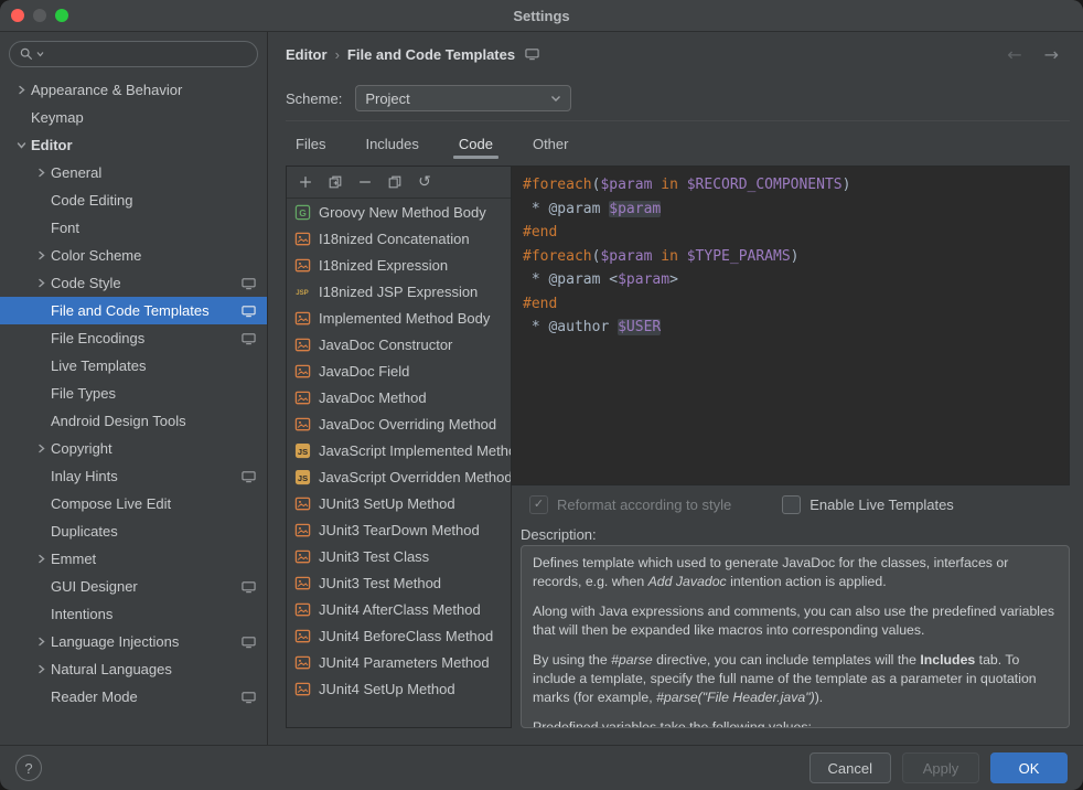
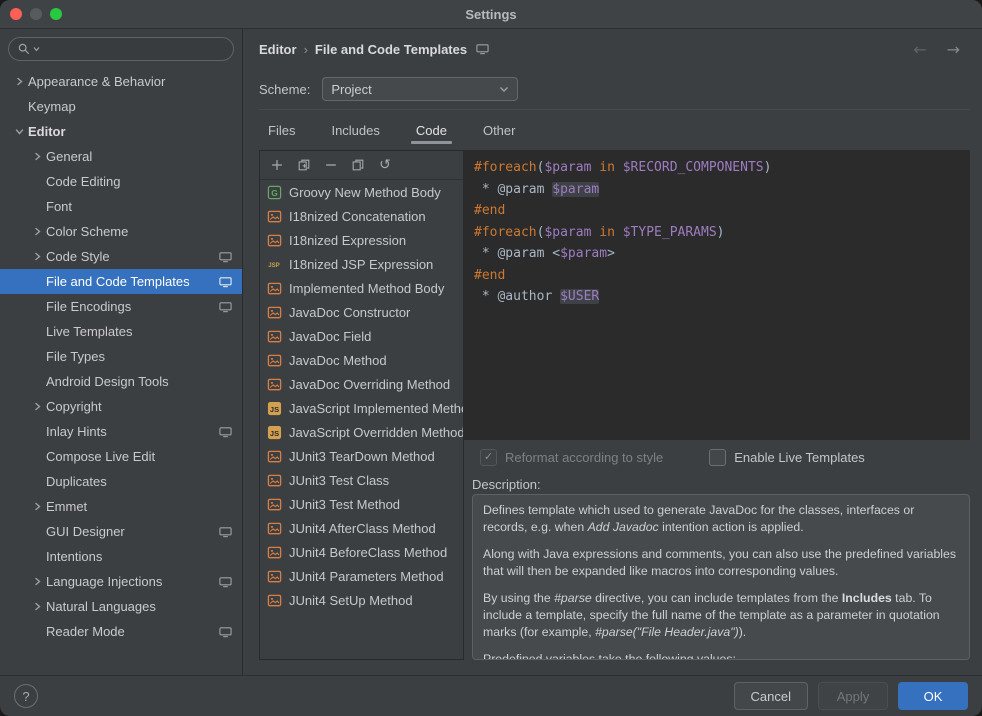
  Settings
  Appearance & Behavior
  Keymap
  Editor
  General
  Code Editing
  Font
  Color Scheme
  Code Style
  File and Code Templates
  File Encodings
  Live Templates
  File Types
  Android Design Tools
  Copyright
  Inlay Hints
  Compose Live Edit
  Duplicates
  Emmet
  GUI Designer
  Intentions
  Language Injections
  Natural Languages
  Reader Mode
  Editor
  ›
  File and Code Templates
  ←
  →
  Scheme:
  Project
  Files
  Includes
  Code
  Other
  ↺
  G
  Groovy New Method Body
  I18nized Concatenation
  I18nized Expression
  I18nized JSP Expression
  Implemented Method Body
  JavaDoc Constructor
  JavaDoc Field
  JavaDoc Method
  JavaDoc Overriding Method
  JS
  JavaScript Implemented Meth
  JS
  JavaScript Overridden Method
- JUnit3 SetUp Method
  JUnit3 TearDown Method
  JUnit3 Test Class
  JUnit3 Test Method
  JUnit4 AfterClass Method
  JUnit4 BeforeClass Method
  JUnit4 Parameters Method
  JUnit4 SetUp Method
  #foreach($param in $RECORD_COMPONENTS)
  * @param $param
  #end
  #foreach($param in $TYPE_PARAMS)
  * @param <$param>
  #end
  * @author $USER
  ✓
  Reformat according to style
  Enable Live Templates
  Description:
  Defines template which used to generate JavaDoc for the classes, interfaces or records, e.g. when Add Javadoc intention action is applied.
  Along with Java expressions and comments, you can also use the predefined variables that will then be expanded like macros into corresponding values.
- By using the #parse directive, you can include templates will the Includes tab. To include a template, specify the full name of the template as a parameter in quotation marks (for example, #parse("File Header.java")).
+ By using the #parse directive, you can include templates from the Includes tab. To include a template, specify the full name of the template as a parameter in quotation marks (for example, #parse("File Header.java")).
  ?
  Cancel
  Apply
  OK
